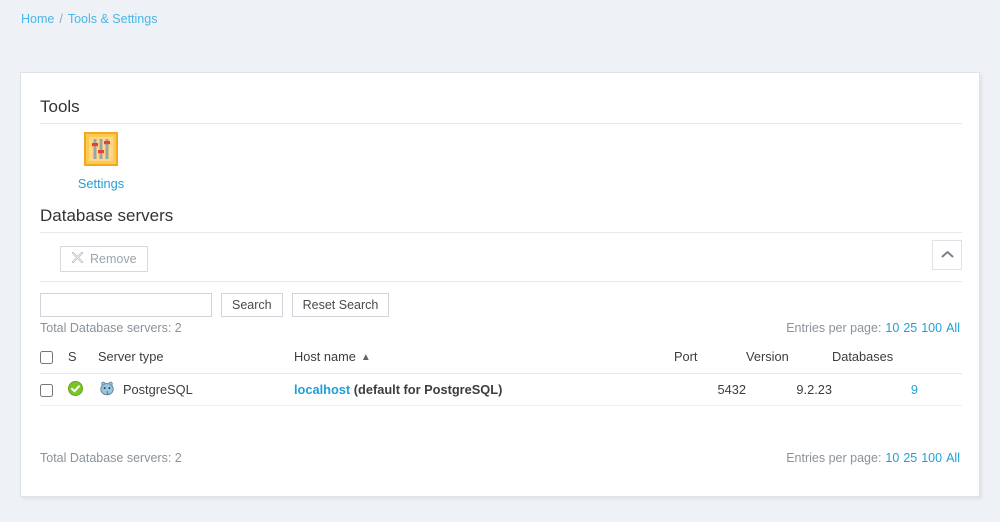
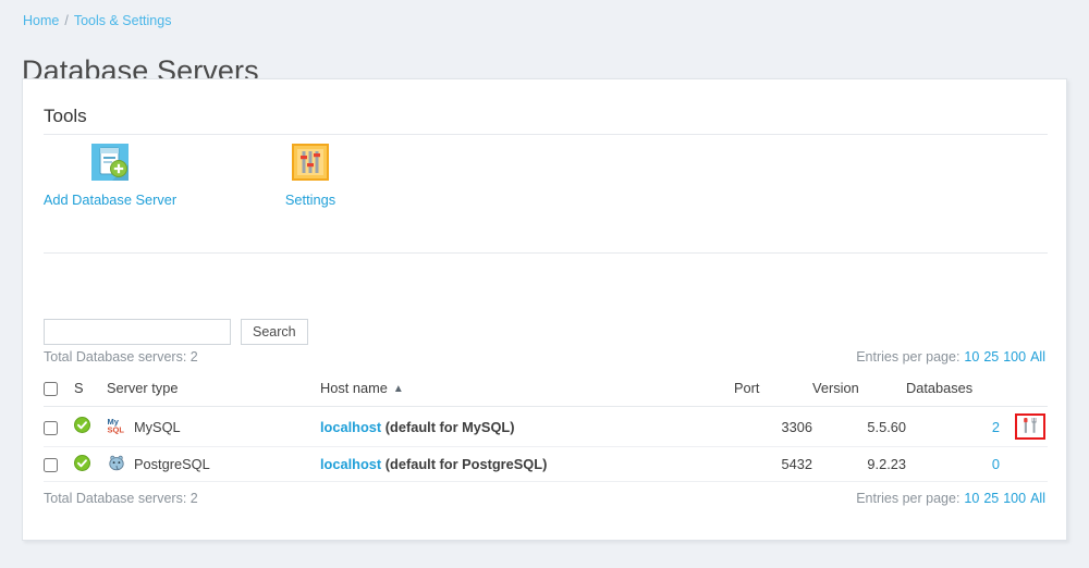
  Home / Tools & Settings
+ Database Servers
  Tools
+ Add Database Server
  Settings
- Database servers
- Remove
  Search
- Reset Search
  Total Database servers: 2
  Entries per page: 10 25 100 All
  	S	Server type	Host name ▲	Port	Version	Databases
+ 		My SQL MySQL	localhost (default for MySQL)	3306	5.5.60	2
- 		PostgreSQL	localhost (default for PostgreSQL)	5432	9.2.23	9
+ 		PostgreSQL	localhost (default for PostgreSQL)	5432	9.2.23	0
  Total Database servers: 2
  Entries per page: 10 25 100 All
